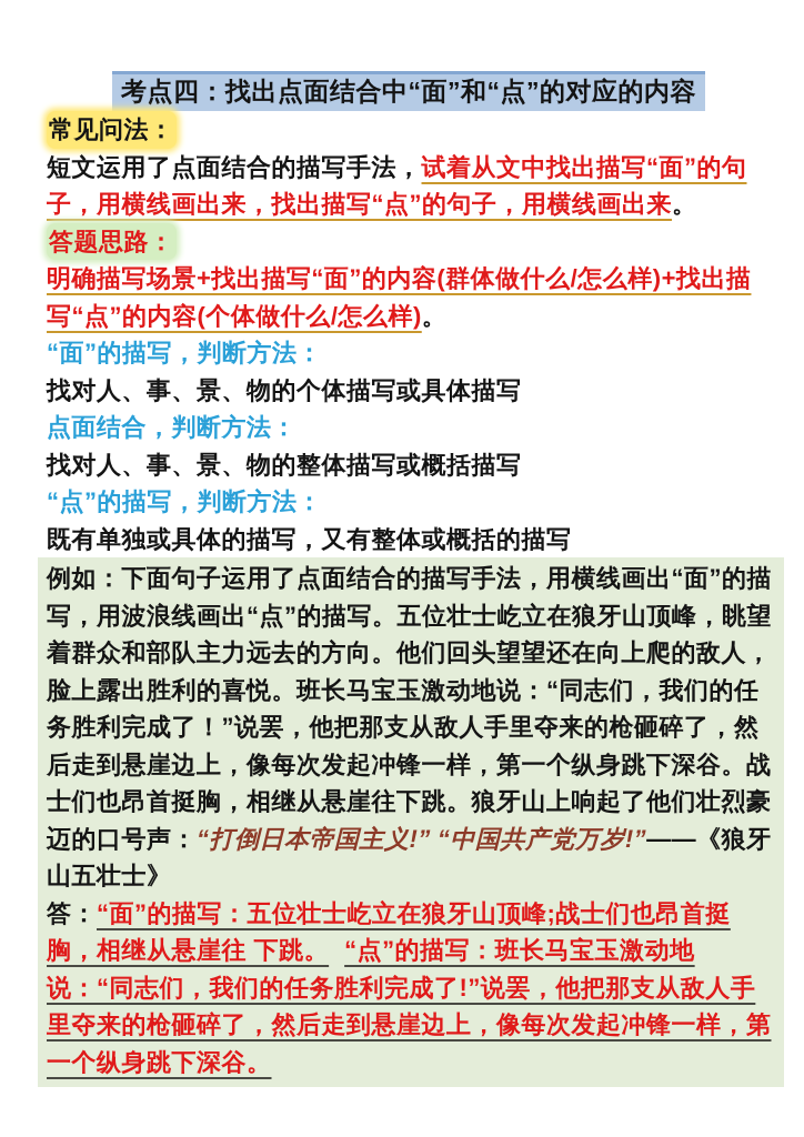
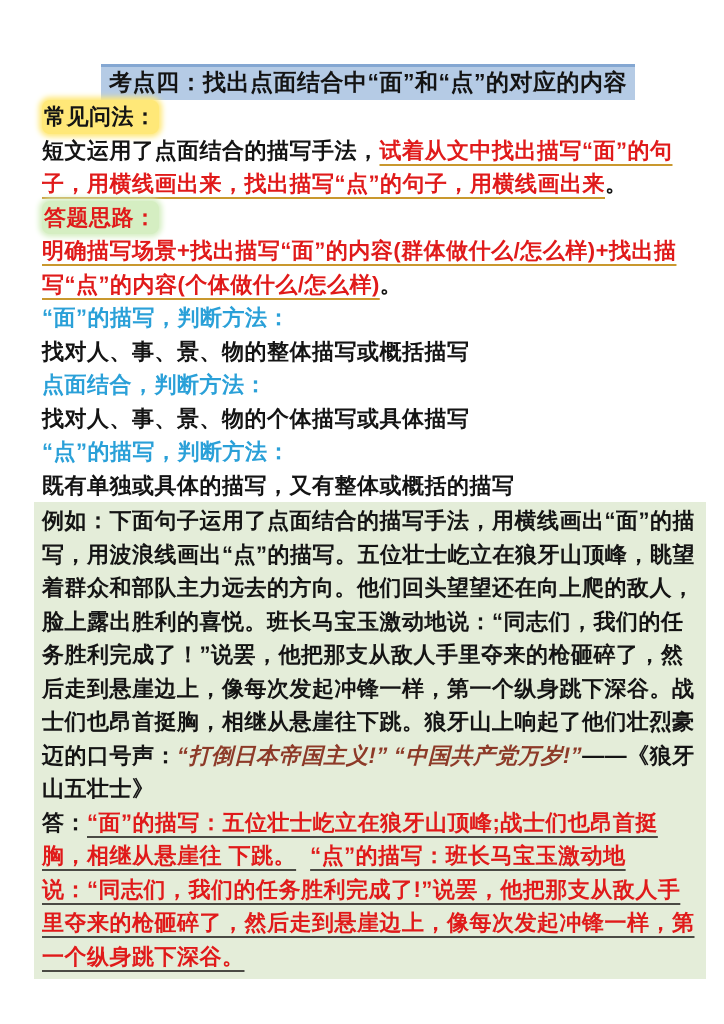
  考点四：找出点面结合中“面”和“点”的对应的内容
  常见问法：
  短文运用了点面结合的描写手法，试着从文中找出描写“面”的句子，用横线画出来，找出描写“点”的句子，用横线画出来。
  答题思路：
  明确描写场景+找出描写“面”的内容(群体做什么/怎么样)+找出描写“点”的内容(个体做什么/怎么样)。
  “面”的描写，判断方法：
- 找对人、事、景、物的个体描写或具体描写
+ 找对人、事、景、物的整体描写或概括描写
  点面结合，判断方法：
- 找对人、事、景、物的整体描写或概括描写
+ 找对人、事、景、物的个体描写或具体描写
  “点”的描写，判断方法：
  既有单独或具体的描写，又有整体或概括的描写
  例如：下面句子运用了点面结合的描写手法，用横线画出“面”的描写，用波浪线画出“点”的描写。五位壮士屹立在狼牙山顶峰，眺望着群众和部队主力远去的方向。他们回头望望还在向上爬的敌人，脸上露出胜利的喜悦。班长马宝玉激动地说：“同志们，我们的任务胜利完成了！”说罢，他把那支从敌人手里夺来的枪砸碎了，然后走到悬崖边上，像每次发起冲锋一样，第一个纵身跳下深谷。战士们也昂首挺胸，相继从悬崖往下跳。狼牙山上响起了他们壮烈豪迈的口号声：“打倒日本帝国主义!” “中国共产党万岁!”——《狼牙山五壮士》
  答：“面”的描写：五位壮士屹立在狼牙山顶峰;战士们也昂首挺胸，相继从悬崖往 下跳。 “点”的描写：班长马宝玉激动地说：“同志们，我们的任务胜利完成了!”说罢，他把那支从敌人手里夺来的枪砸碎了，然后走到悬崖边上，像每次发起冲锋一样，第一个纵身跳下深谷。
